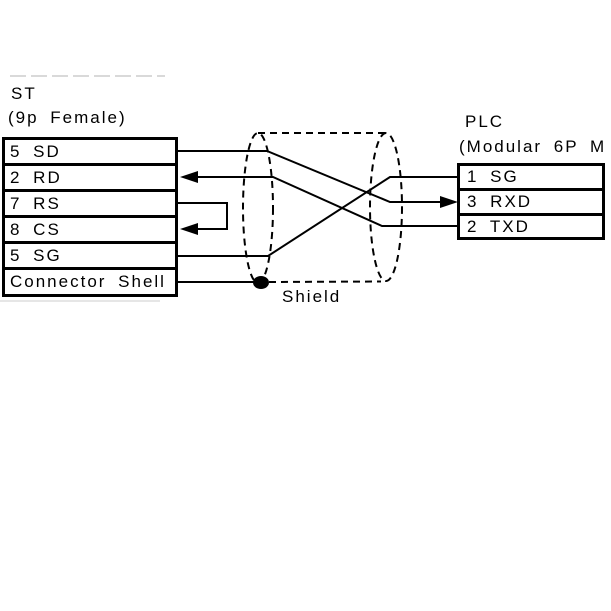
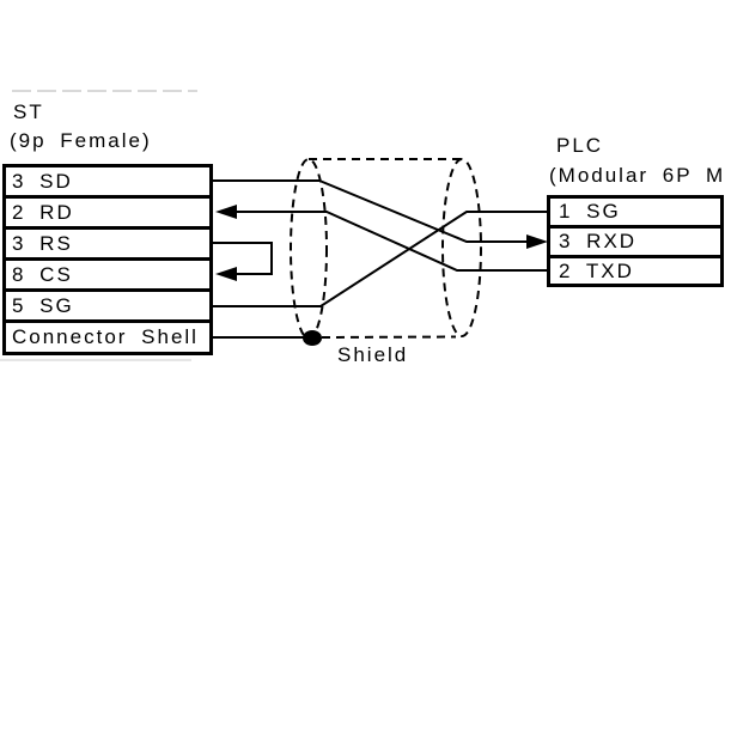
  ST
  (9p Female)
- 5 SD
+ 3 SD
  2 RD
- 7 RS
+ 3 RS
  8 CS
  5 SG
  Connector Shell
  PLC
  (Modular 6P M
  1 SG
  3 RXD
  2 TXD
  Shield
